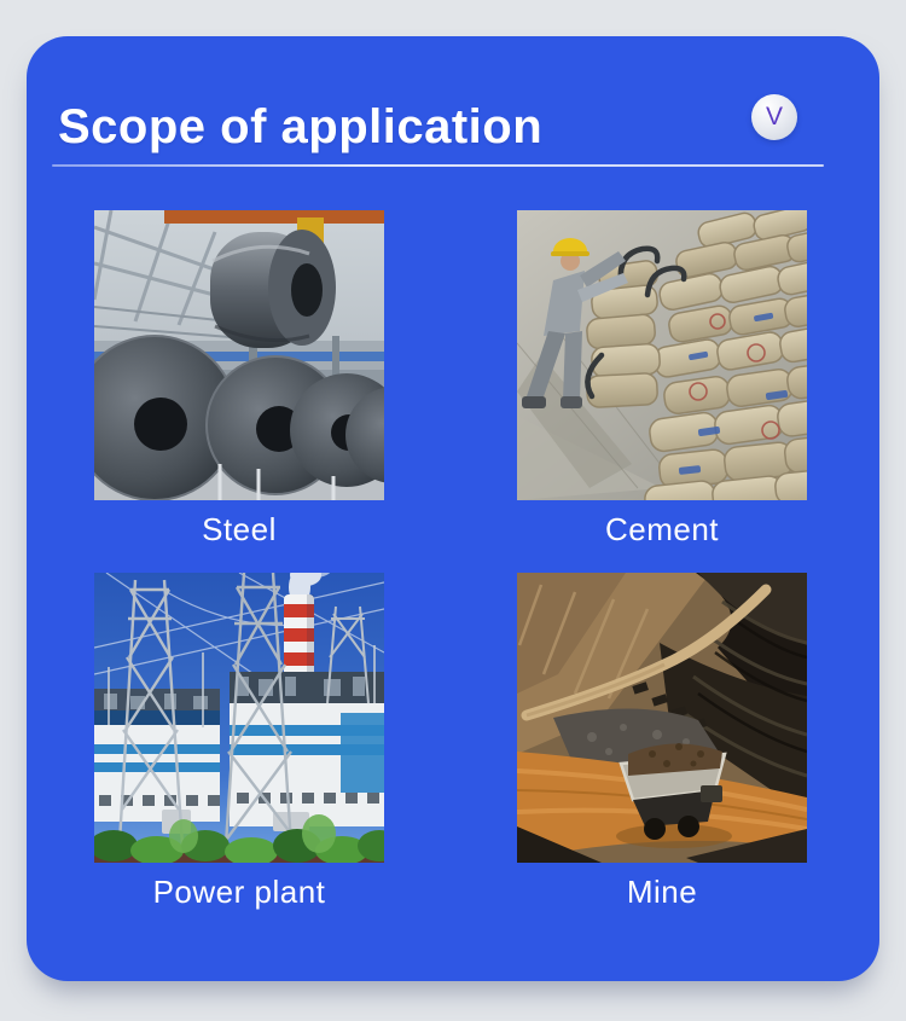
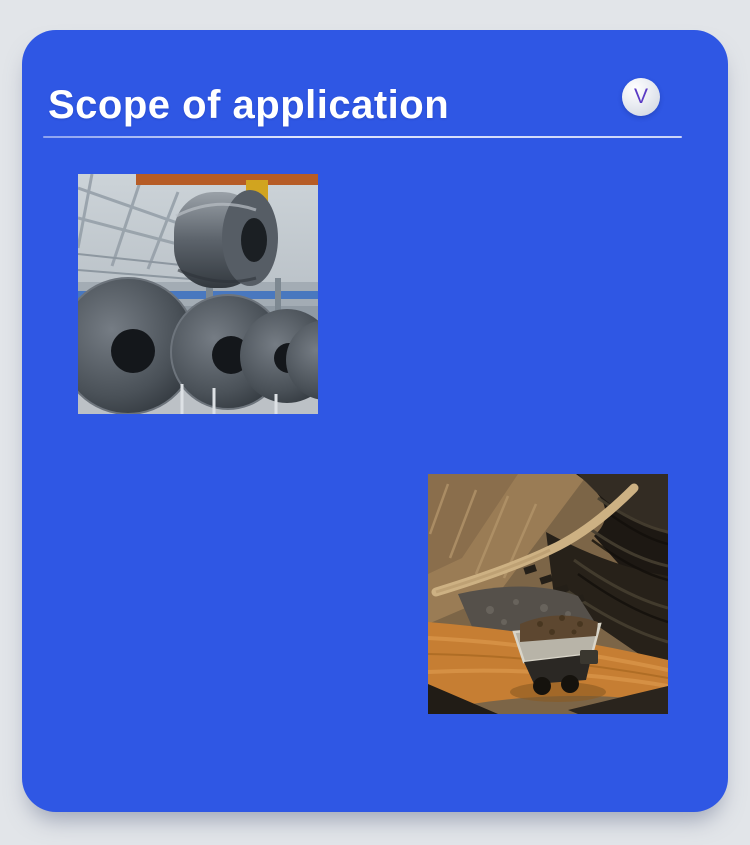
  Scope of application
  V
- Steel
- Cement
- Power plant
- Mine
